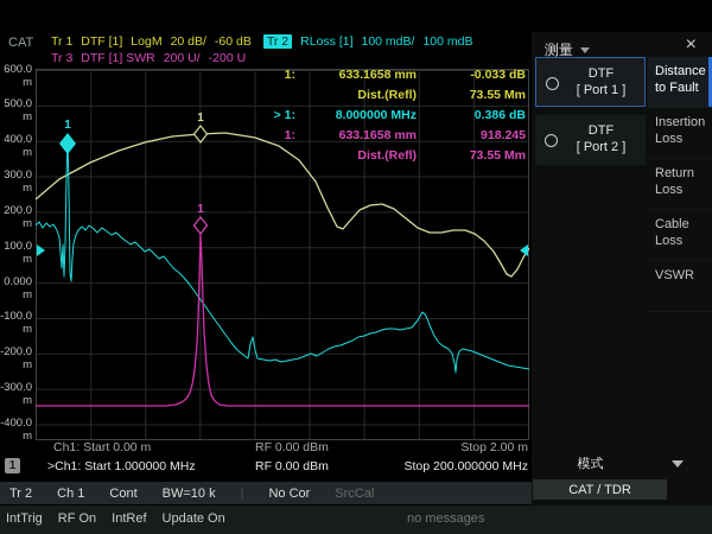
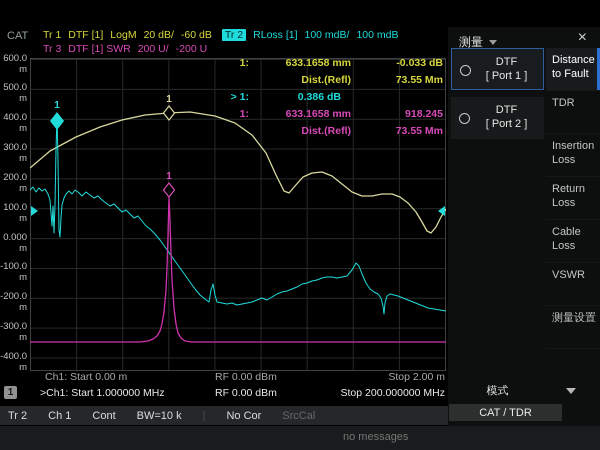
  CAT
  Tr 1
  DTF [1]
  LogM
  20 dB/
  -60 dB
  Tr 2
  RLoss [1]
  100 mdB/
  100 mdB
  Tr 3
  DTF [1] SWR
  200 U/
  -200 U
  600.0 m
  500.0 m
  400.0 m
  300.0 m
  200.0 m
  100.0 m
  0.000 m
  -100.0 m
  -200.0 m
  -300.0 m
  -400.0 m
  1
  1
  1
  1:
  633.1658 mm
  -0.033 dB
  Dist.(Refl)
  73.55 Mm
  > 1:
- 8.000000 MHz
  0.386 dB
  1:
  633.1658 mm
  918.245
  Dist.(Refl)
  73.55 Mm
  Ch1: Start 0.00 m
  RF 0.00 dBm
  Stop 2.00 m
  1
  >Ch1: Start 1.000000 MHz
  RF 0.00 dBm
  Stop 200.000000 MHz
  Tr 2
  Ch 1
  Cont
  BW=10 k
  No Cor
  SrcCal
- IntTrig
- RF On
- IntRef
- Update On
  no messages
  测量
  ×
  DTF
  [ Port 1 ]
  DTF
  [ Port 2 ]
  Distance to Fault
+ TDR
  Insertion Loss
  Return Loss
  Cable Loss
  VSWR
+ 测量设置
  模式
  CAT / TDR
